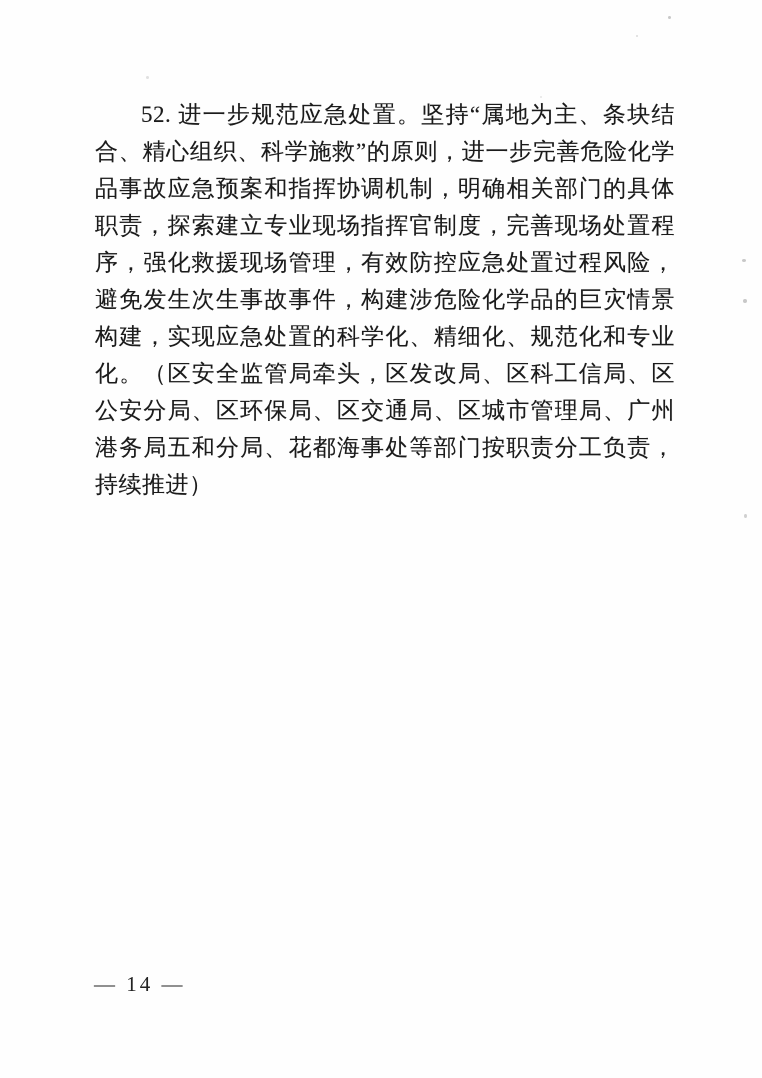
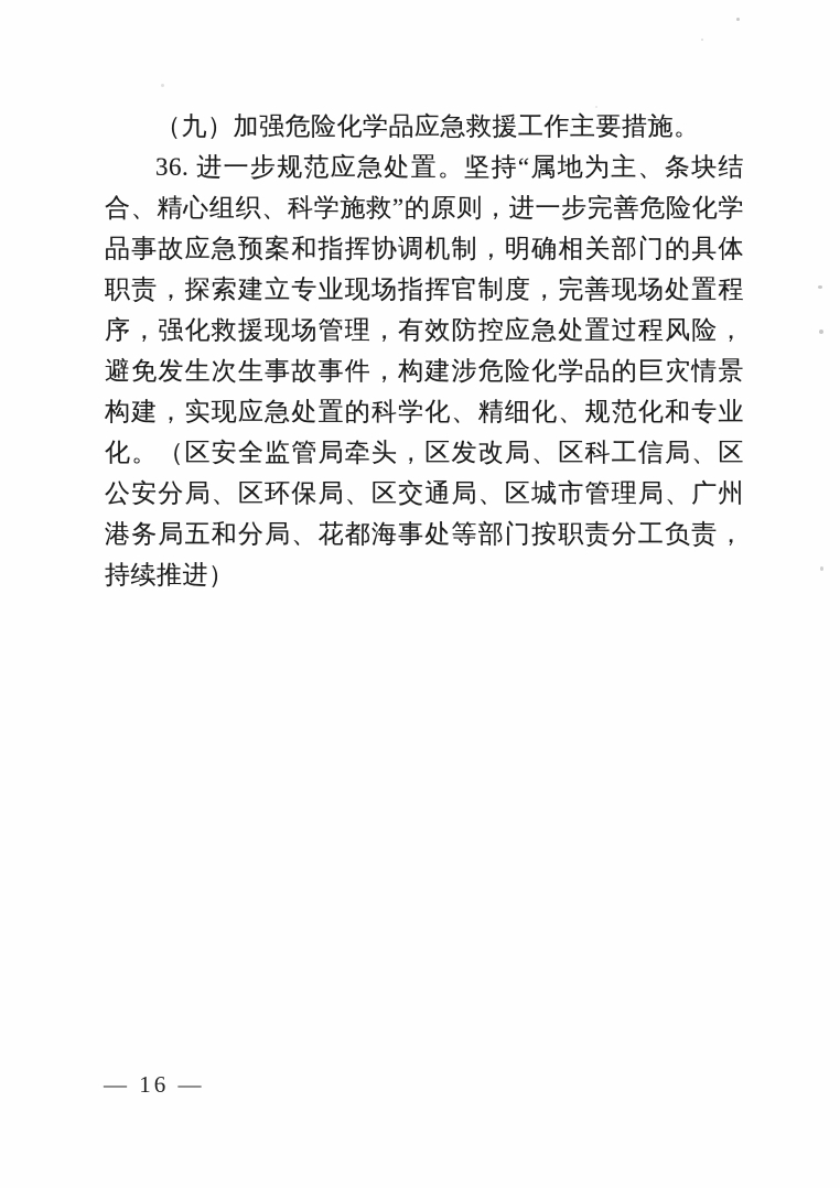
+ （九）加强危险化学品应急救援工作主要措施。
- 52. 进一步规范应急处置。坚持“属地为主、条块结合、精心组织、科学施救”的原则，进一步完善危险化学品事故应急预案和指挥协调机制，明确相关部门的具体职责，探索建立专业现场指挥官制度，完善现场处置程序，强化救援现场管理，有效防控应急处置过程风险，避免发生次生事故事件，构建涉危险化学品的巨灾情景构建，实现应急处置的科学化、精细化、规范化和专业化。（区安全监管局牵头，区发改局、区科工信局、区公安分局、区环保局、区交通局、区城市管理局、广州港务局五和分局、花都海事处等部门按职责分工负责，持续推进）
+ 36. 进一步规范应急处置。坚持“属地为主、条块结合、精心组织、科学施救”的原则，进一步完善危险化学品事故应急预案和指挥协调机制，明确相关部门的具体职责，探索建立专业现场指挥官制度，完善现场处置程序，强化救援现场管理，有效防控应急处置过程风险，避免发生次生事故事件，构建涉危险化学品的巨灾情景构建，实现应急处置的科学化、精细化、规范化和专业化。（区安全监管局牵头，区发改局、区科工信局、区公安分局、区环保局、区交通局、区城市管理局、广州港务局五和分局、花都海事处等部门按职责分工负责，持续推进）
- — 14 —
+ — 16 —
